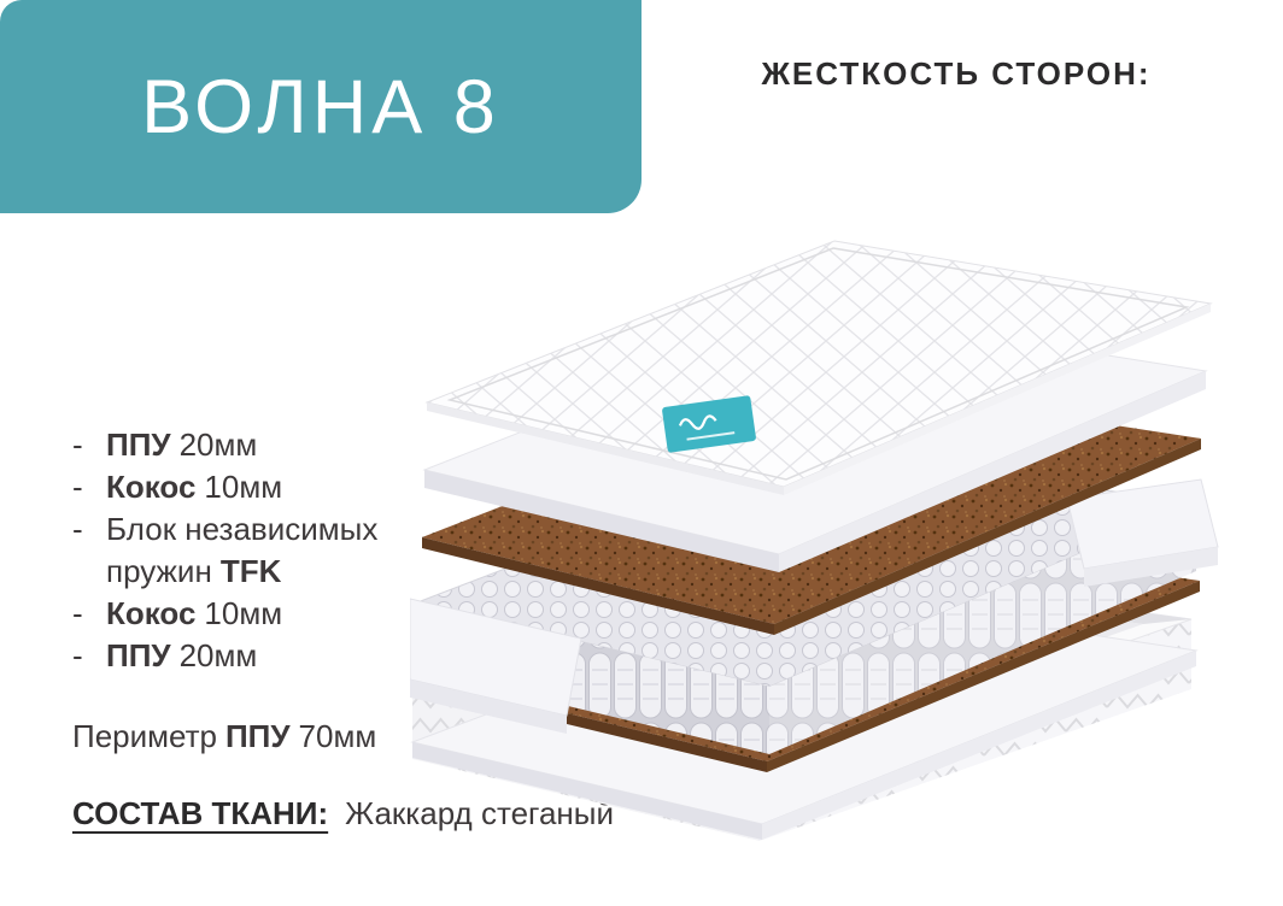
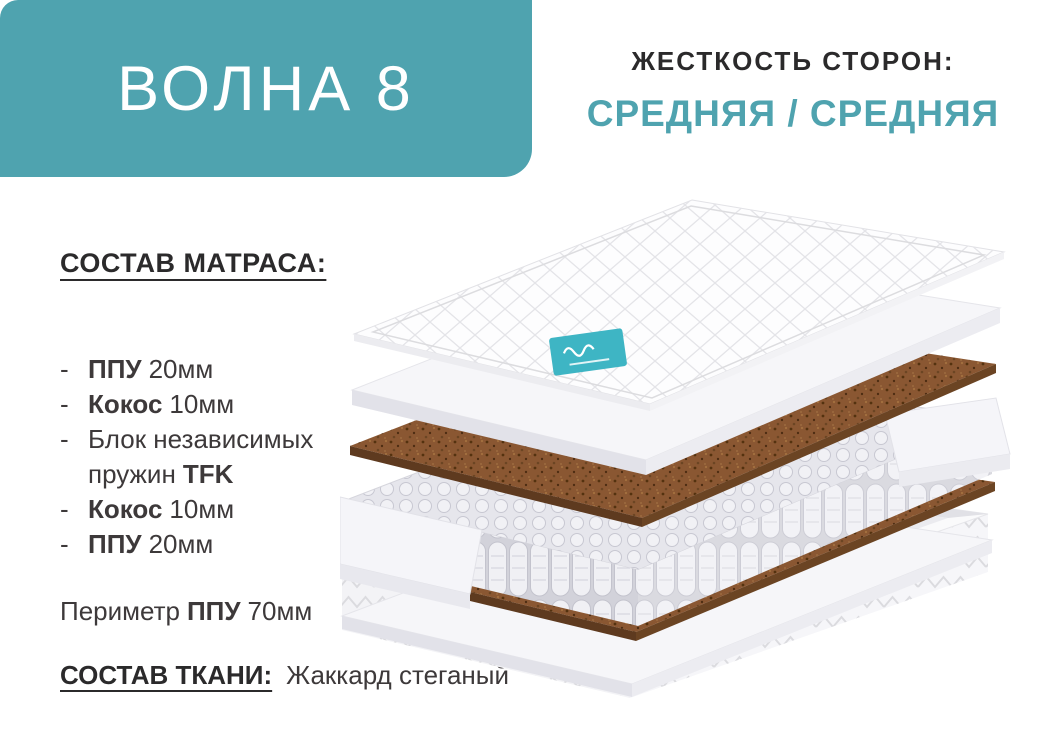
  ВОЛНА 8
  ЖЕСТКОСТЬ СТОРОН:
+ СРЕДНЯЯ / СРЕДНЯЯ
+ СОСТАВ МАТРАСА:
  -
  ППУ 20мм
  -
  Кокос 10мм
  -
  Блок независимых пружин TFK
  -
  Кокос 10мм
  -
  ППУ 20мм
  Периметр ППУ 70мм
  СОСТАВ ТКАНИ: Жаккард стеганый
